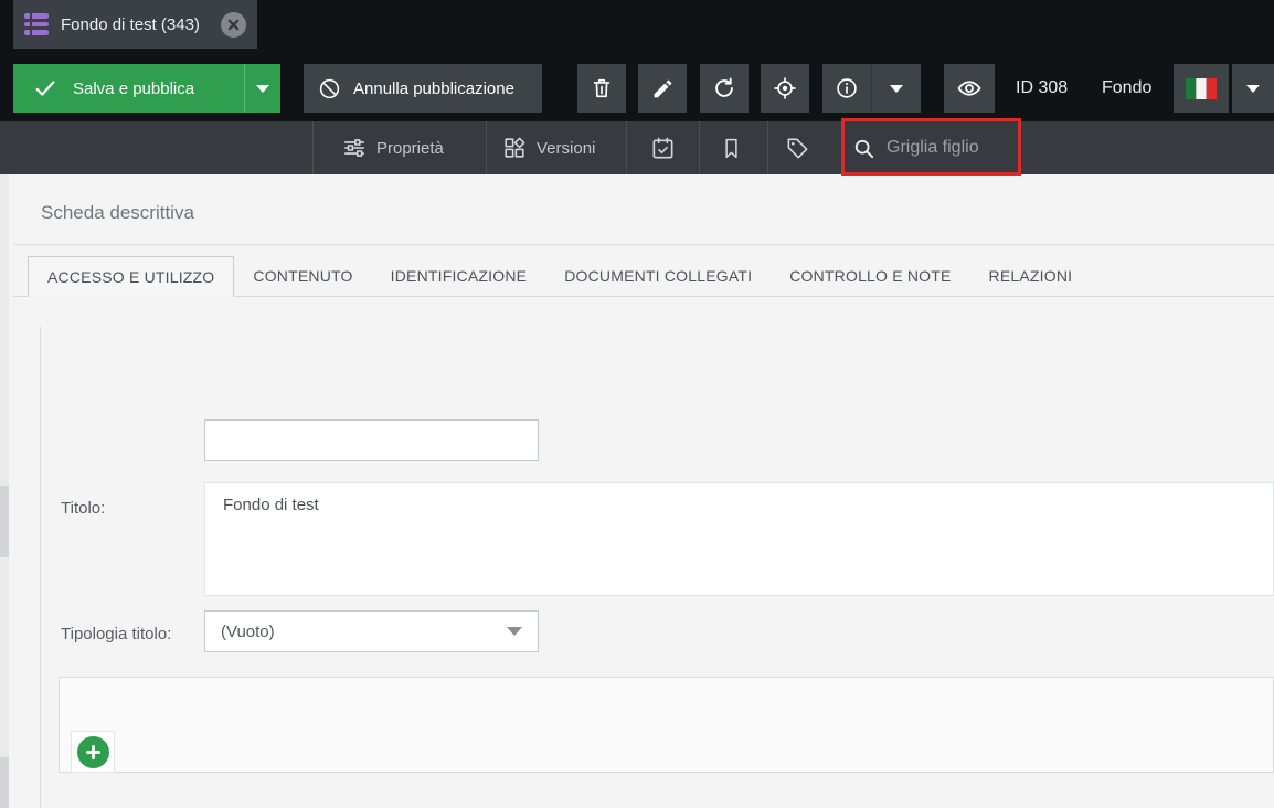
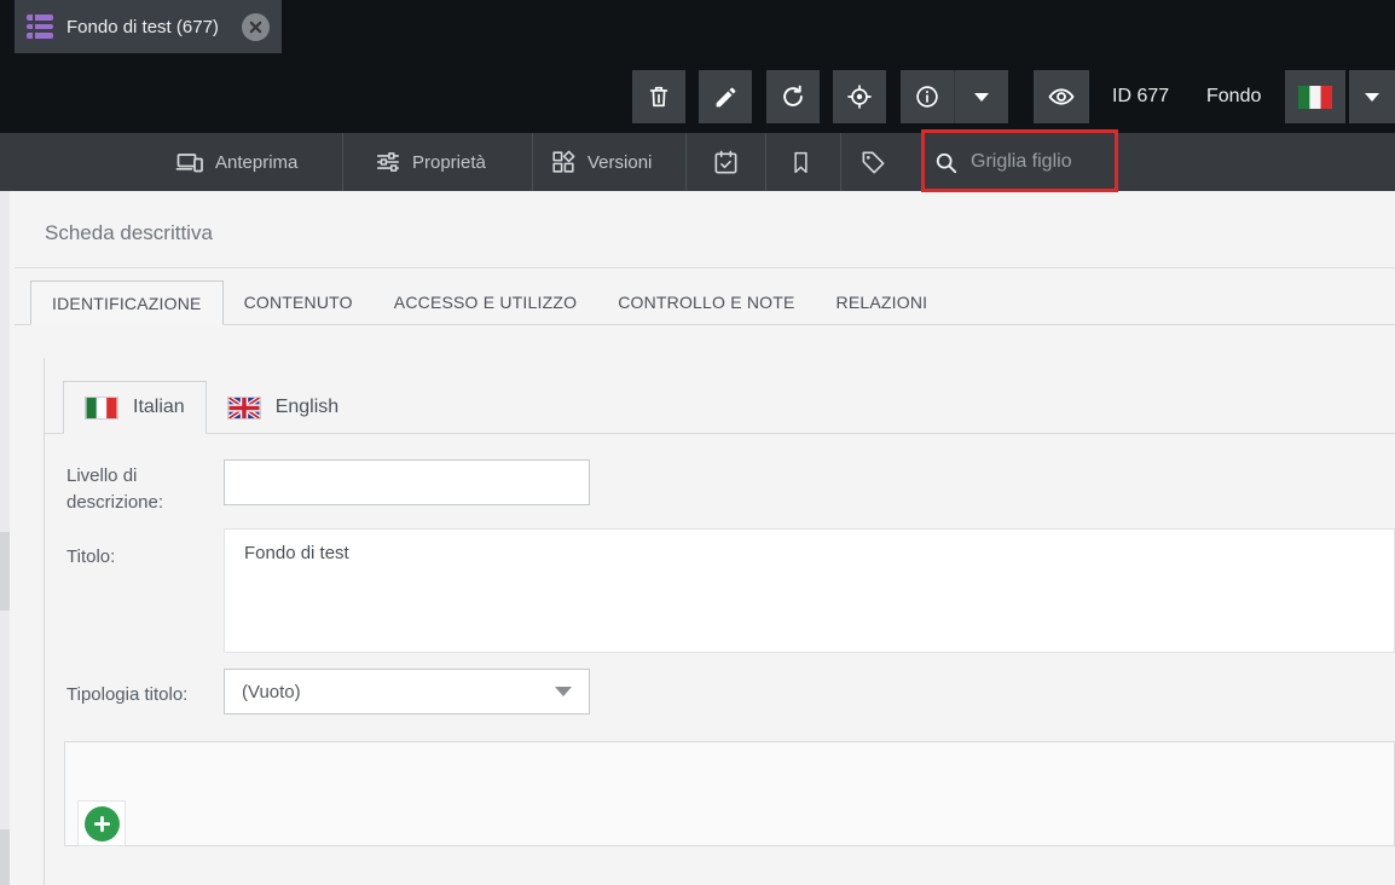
- Fondo di test (343)
+ Fondo di test (677)
- Salva e pubblica
- Annulla pubblicazione
- ID 308
+ ID 677
  Fondo
+ Anteprima
  Proprietà
  Versioni
  Griglia figlio
  Scheda descrittiva
- ACCESSO E UTILIZZO
+ IDENTIFICAZIONE
  CONTENUTO
- IDENTIFICAZIONE
+ ACCESSO E UTILIZZO
- DOCUMENTI COLLEGATI
  CONTROLLO E NOTE
  RELAZIONI
+ Italian
+ English
+ Livello di descrizione:
  Titolo:
  Fondo di test
  Tipologia titolo:
  (Vuoto)
